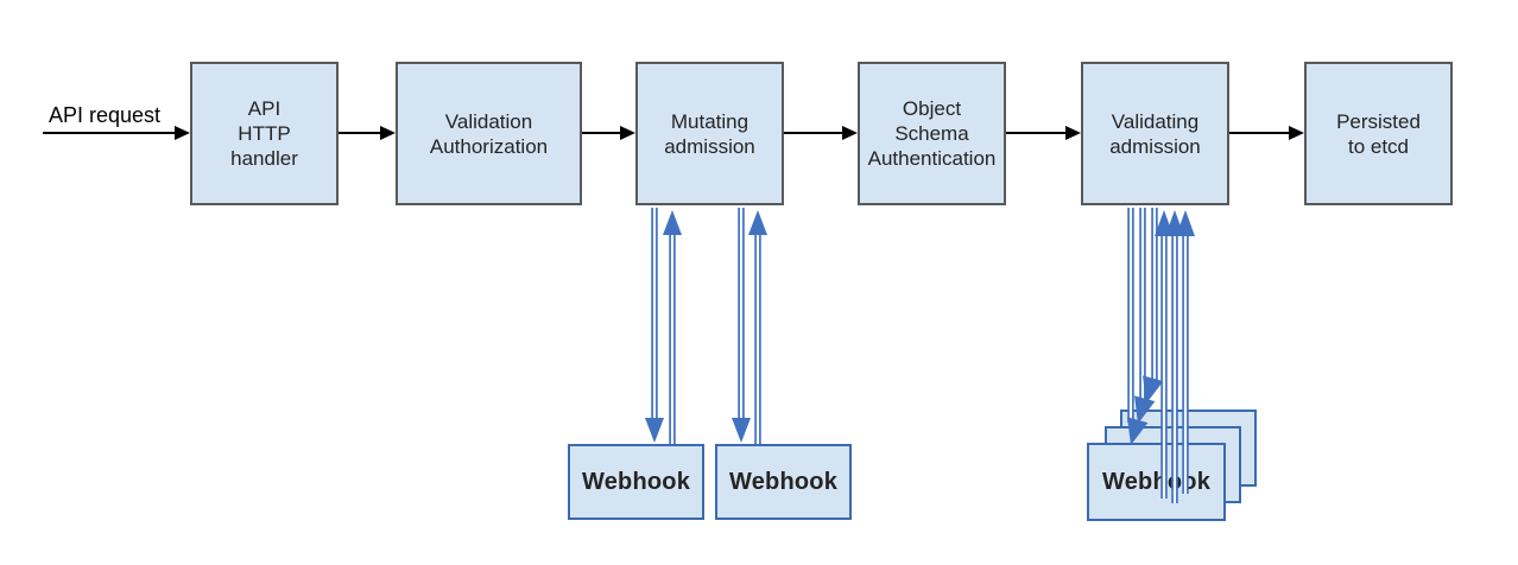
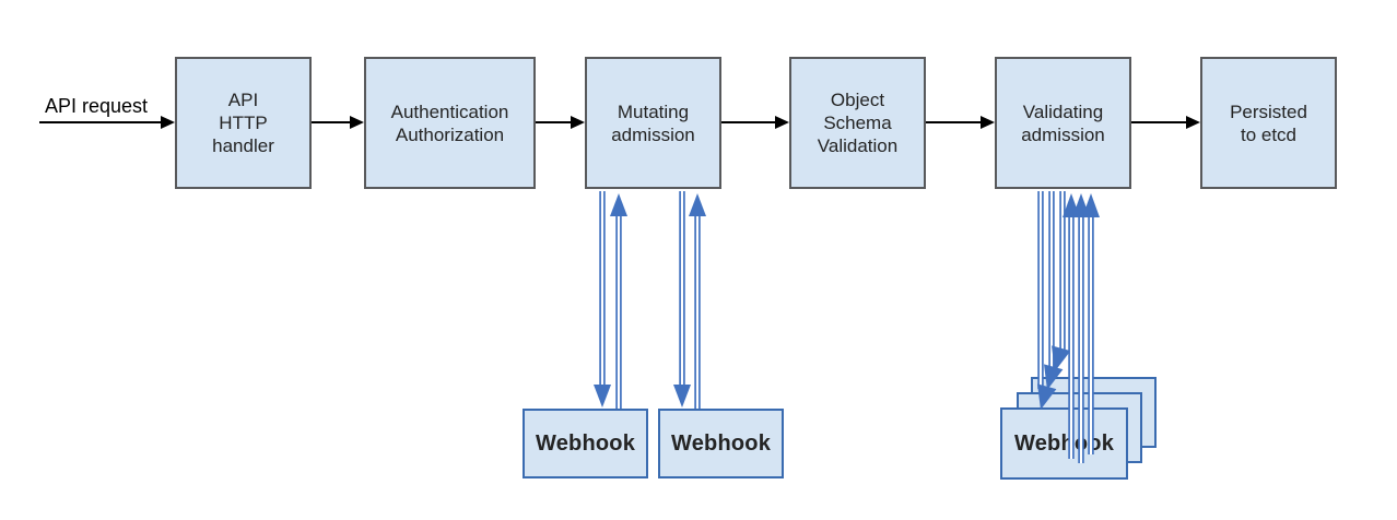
  API request
  API
  HTTP
  handler
- Validation
+ Authentication
  Authorization
  Mutating
  admission
  Object
  Schema
- Authentication
+ Validation
  Validating
  admission
  Persisted
  to etcd
  Webhook
  Webhook
  Webhok
